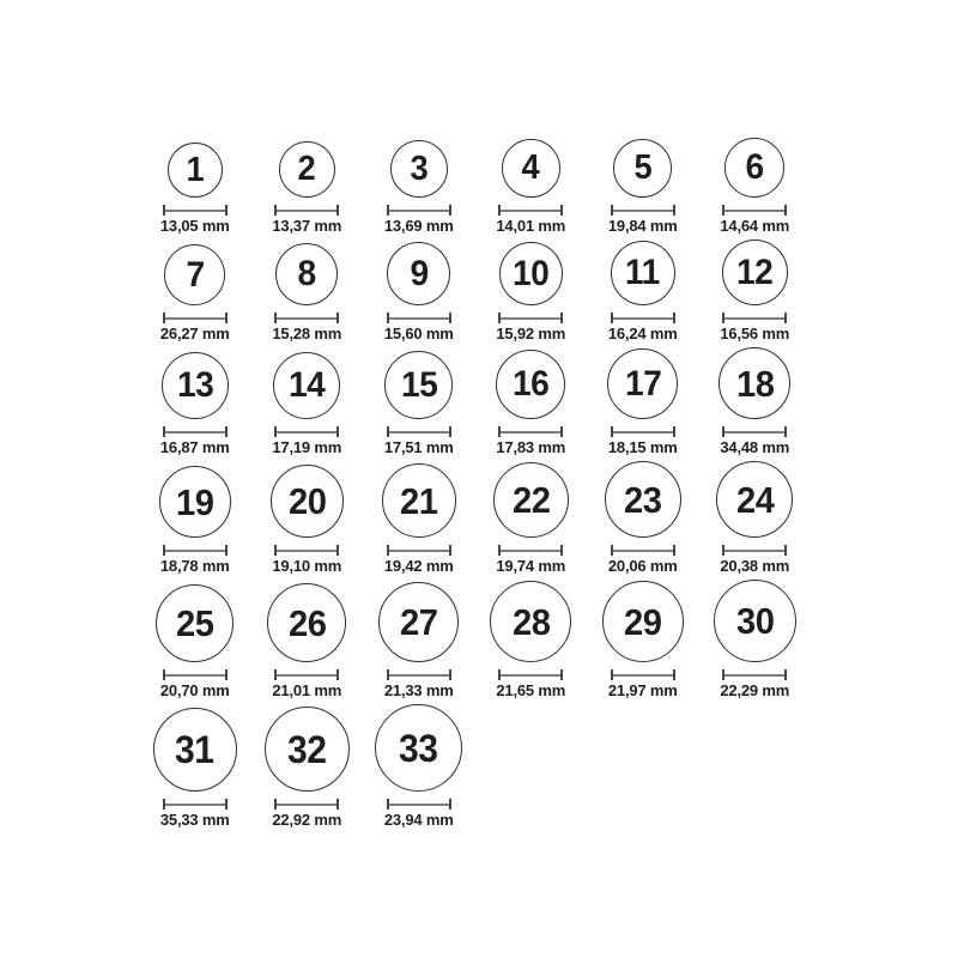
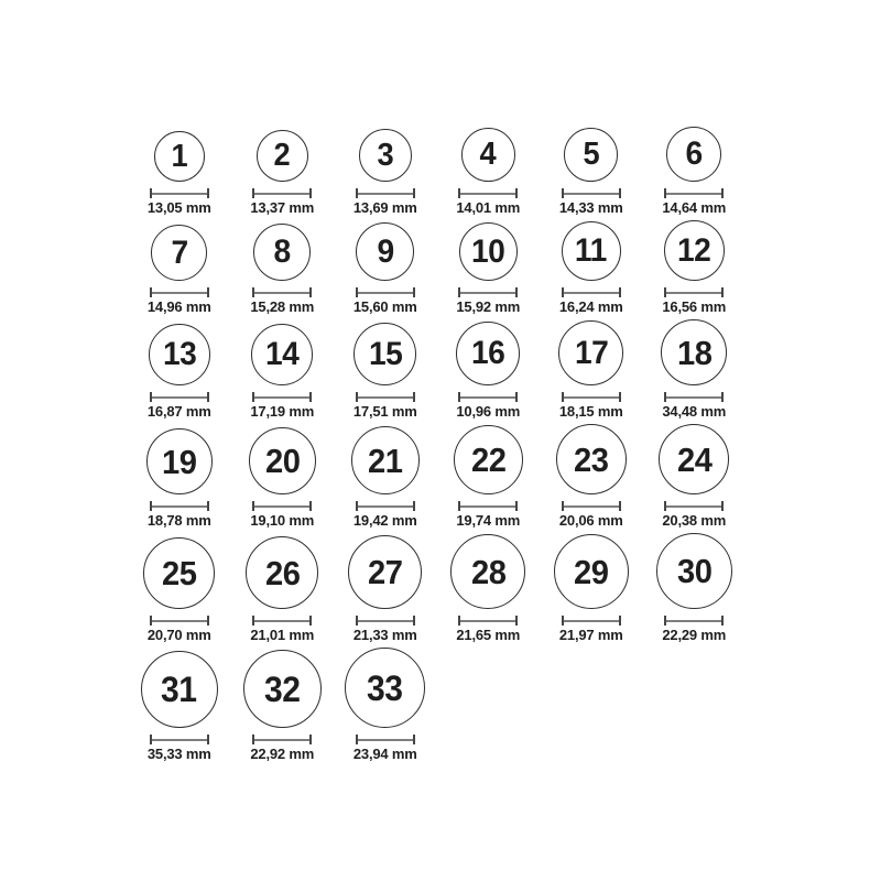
  1
  13,05 mm
  2
  13,37 mm
  3
  13,69 mm
  4
  14,01 mm
  5
- 19,84 mm
+ 14,33 mm
  6
  14,64 mm
  7
- 26,27 mm
+ 14,96 mm
  8
  15,28 mm
  9
  15,60 mm
  10
  15,92 mm
  11
  16,24 mm
  12
  16,56 mm
  13
  16,87 mm
  14
  17,19 mm
  15
  17,51 mm
  16
- 17,83 mm
+ 10,96 mm
  17
  18,15 mm
  18
  34,48 mm
  19
  18,78 mm
  20
  19,10 mm
  21
  19,42 mm
  22
  19,74 mm
  23
  20,06 mm
  24
  20,38 mm
  25
  20,70 mm
  26
  21,01 mm
  27
  21,33 mm
  28
  21,65 mm
  29
  21,97 mm
  30
  22,29 mm
  31
  35,33 mm
  32
  22,92 mm
  33
  23,94 mm
